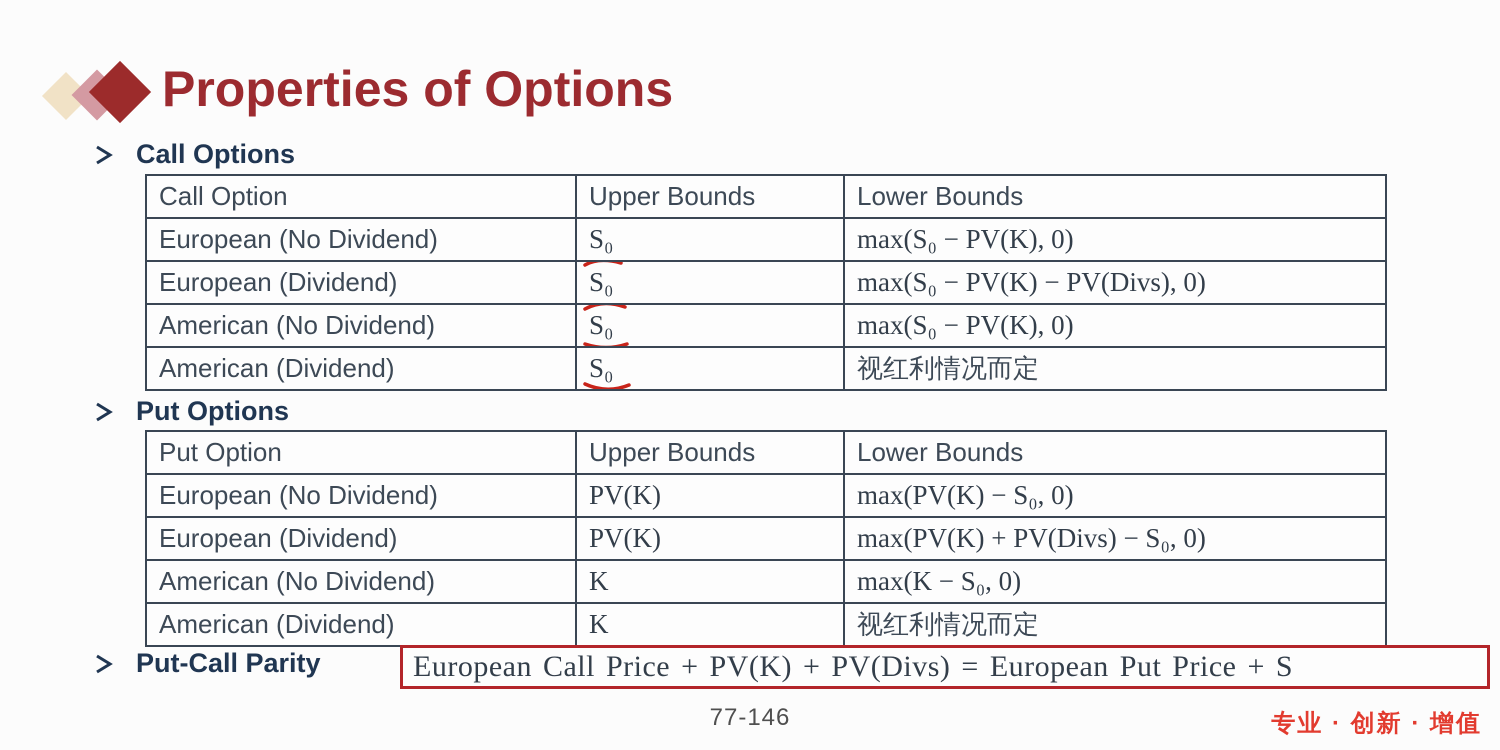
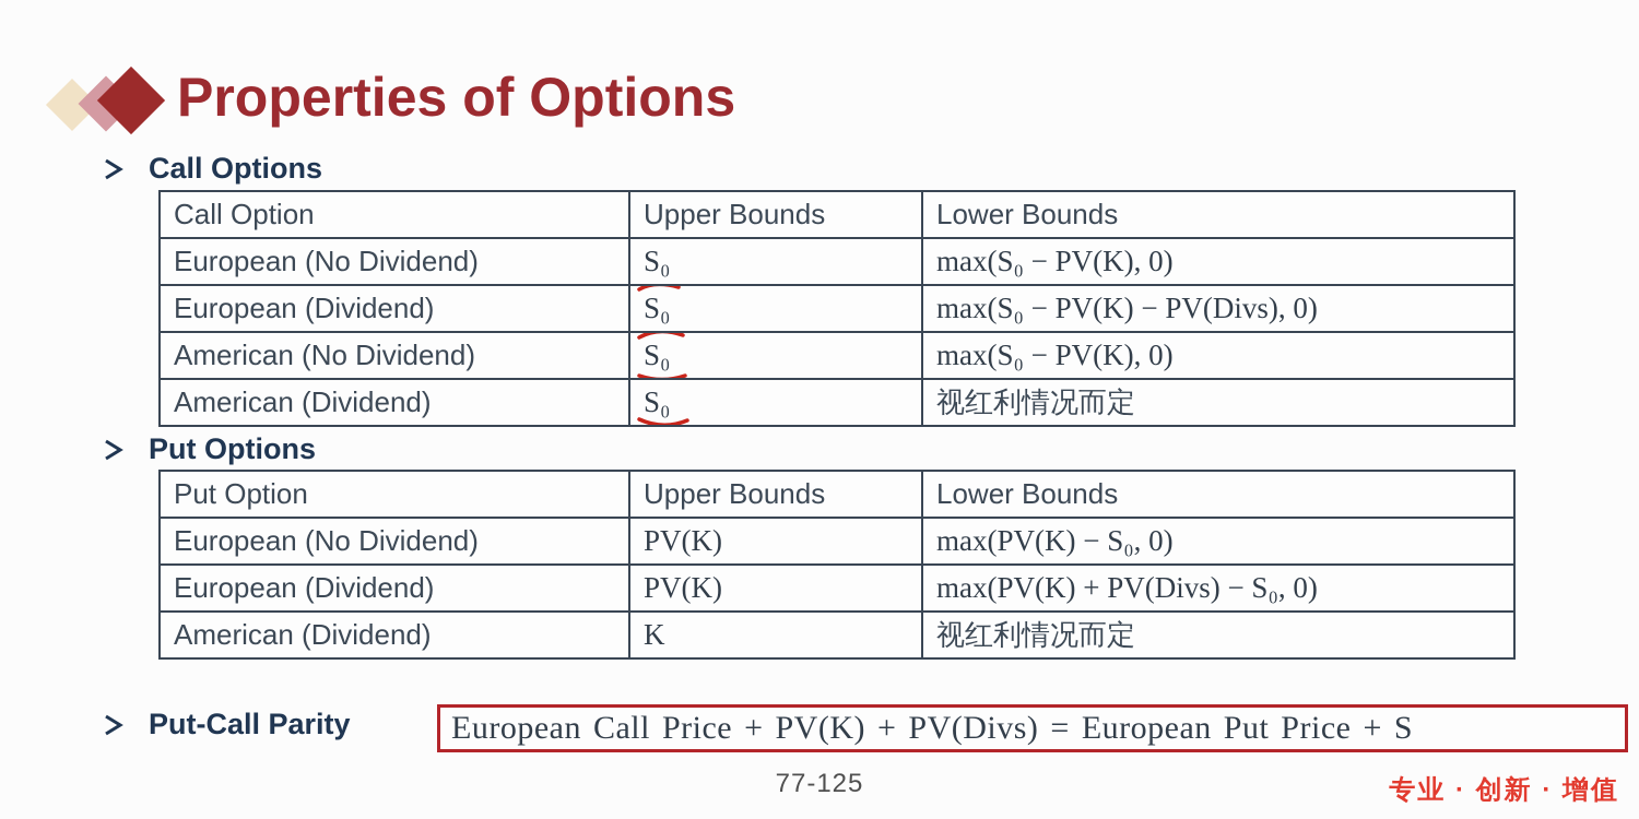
  Properties of Options
  Call Options
  Call Option	Upper Bounds	Lower Bounds
  European (No Dividend)	S₀	max(S₀ − PV(K), 0)
  European (Dividend)	S₀	max(S₀ − PV(K) − PV(Divs), 0)
  American (No Dividend)	S₀	max(S₀ − PV(K), 0)
  American (Dividend)	S₀	视红利情况而定
  Put Options
  Put Option	Upper Bounds	Lower Bounds
  European (No Dividend)	PV(K)	max(PV(K) − S₀, 0)
  European (Dividend)	PV(K)	max(PV(K) + PV(Divs) − S₀, 0)
- American (No Dividend)	K	max(K − S₀, 0)
  American (Dividend)	K	视红利情况而定
  Put-Call Parity
  European Call Price + PV(K) + PV(Divs) = European Put Price + S
- 77-146
+ 77-125
  专业 · 创新 · 增值
